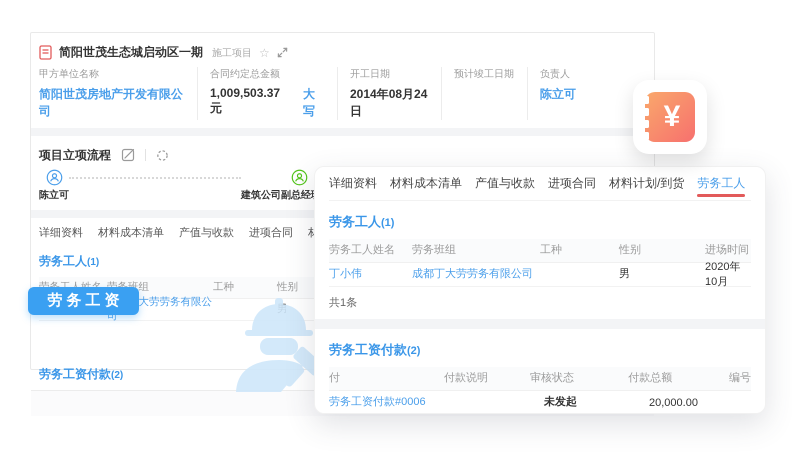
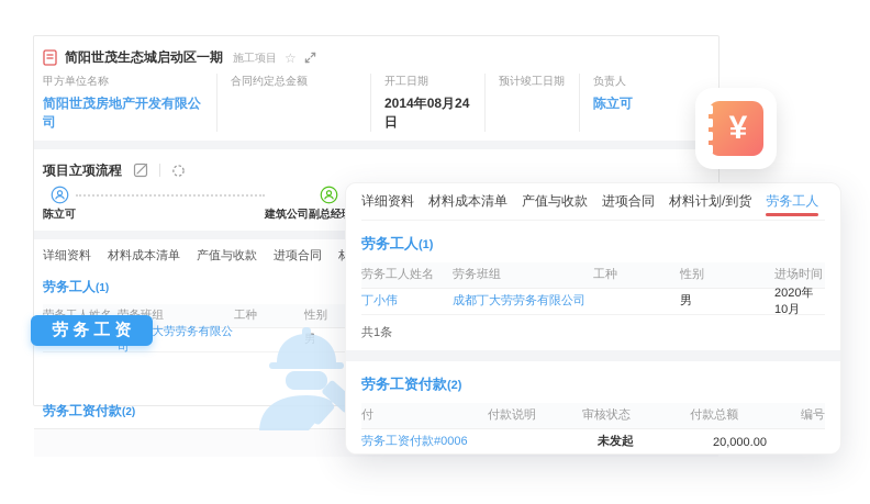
  简阳世茂生态城启动区一期
  施工项目
  ☆
  甲方单位名称
  简阳世茂房地产开发有限公司
  合同约定总金额
- 1,009,503.37元
- 大写
  开工日期
  2014年08月24日
  预计竣工日期
  负责人
  陈立可
  项目立项流程
  陈立可
  详细资料
  材料成本清单
  产值与收款
  进项合同
  劳务工人(1)
  工种
  性别
  大劳劳务有限公司
  劳务工资付款(2)
  劳务工资
  详细资料
  材料成本清单
  产值与收款
  进项合同
  材料计划/到货
  劳务工人
  劳务工人(1)
  劳务工人姓名
  劳务班组
  工种
  性别
  进场时间
  丁小伟
  成都丁大劳劳务有限公司
  男
  2020年10月
  共1条
  劳务工资付款(2)
  付
  付款说明
  审核状态
  付款总额
  编号
  劳务工资付款#0006
  未发起
  20,000.00
  ¥
